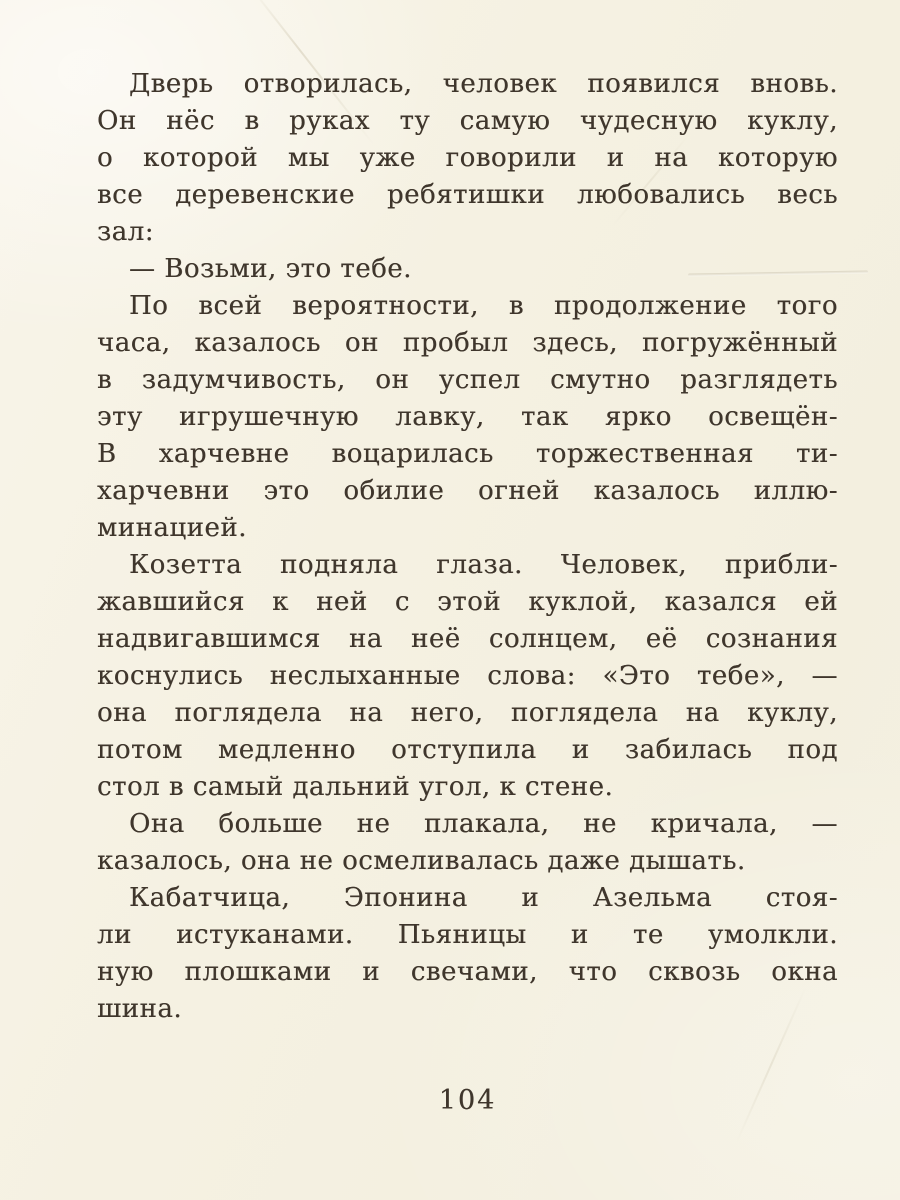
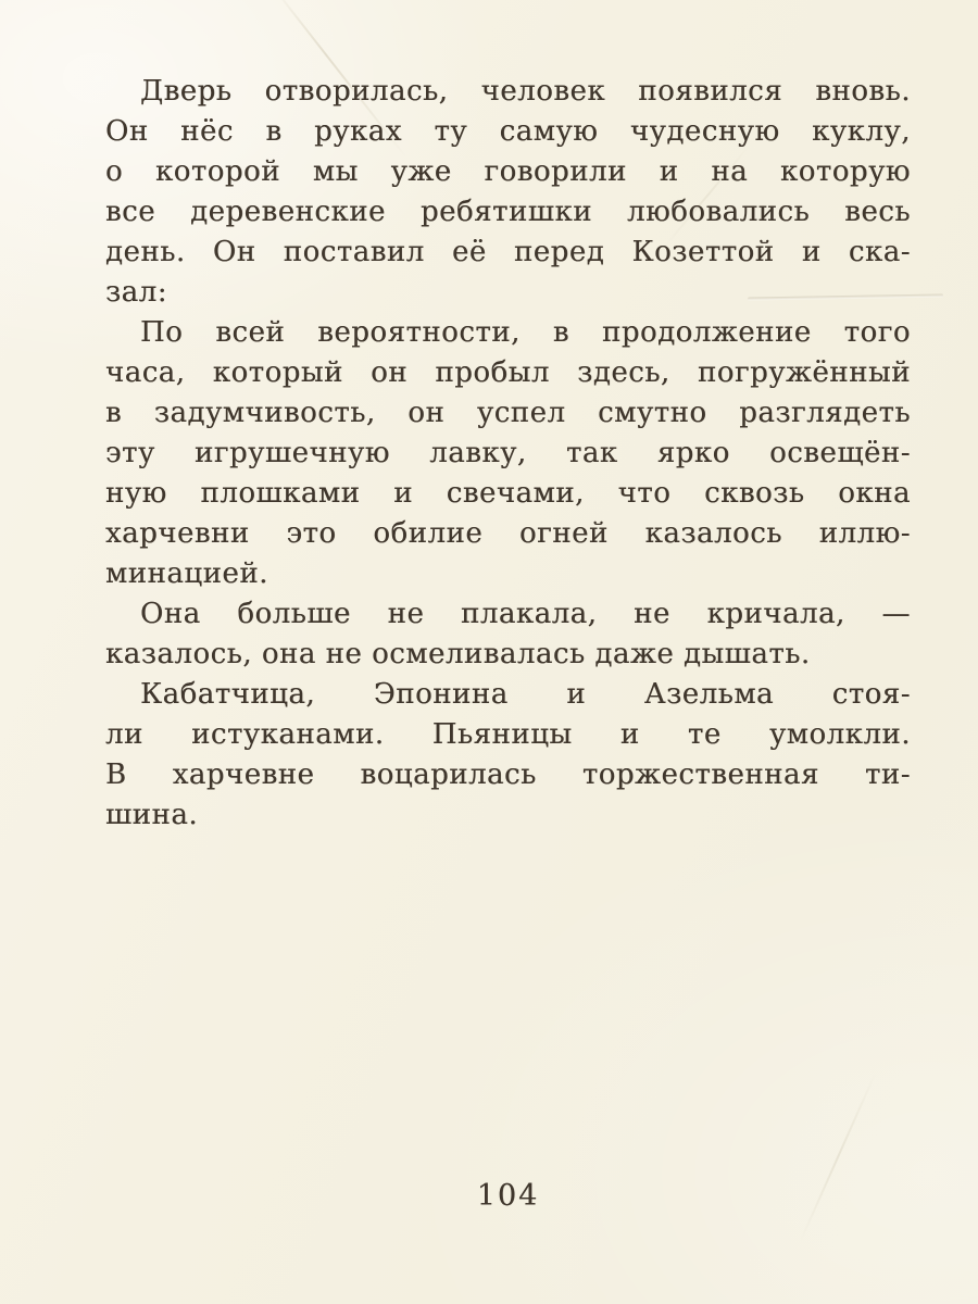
  Дверь отворилась, человек появился вновь.
  Он нёс в руках ту самую чудесную куклу,
  о которой мы уже говорили и на которую
  все деревенские ребятишки любовались весь
+ день. Он поставил её перед Козеттой и ска-
  зал:
- — Возьми, это тебе.
  По всей вероятности, в продолжение того
- часа, казалось он пробыл здесь, погружённый
+ часа, который он пробыл здесь, погружённый
  в задумчивость, он успел смутно разглядеть
  эту игрушечную лавку, так ярко освещён-
- В харчевне воцарилась торжественная ти-
+ ную плошками и свечами, что сквозь окна
  харчевни это обилие огней казалось иллю-
  минацией.
- Козетта подняла глаза. Человек, прибли-
- жавшийся к ней с этой куклой, казался ей
- надвигавшимся на неё солнцем, её сознания
- коснулись неслыханные слова: «Это тебе», —
- она поглядела на него, поглядела на куклу,
- потом медленно отступила и забилась под
- стол в самый дальний угол, к стене.
  Она больше не плакала, не кричала, —
  казалось, она не осмеливалась даже дышать.
  Кабатчица, Эпонина и Азельма стоя-
  ли истуканами. Пьяницы и те умолкли.
- ную плошками и свечами, что сквозь окна
+ В харчевне воцарилась торжественная ти-
  шина.
  104
